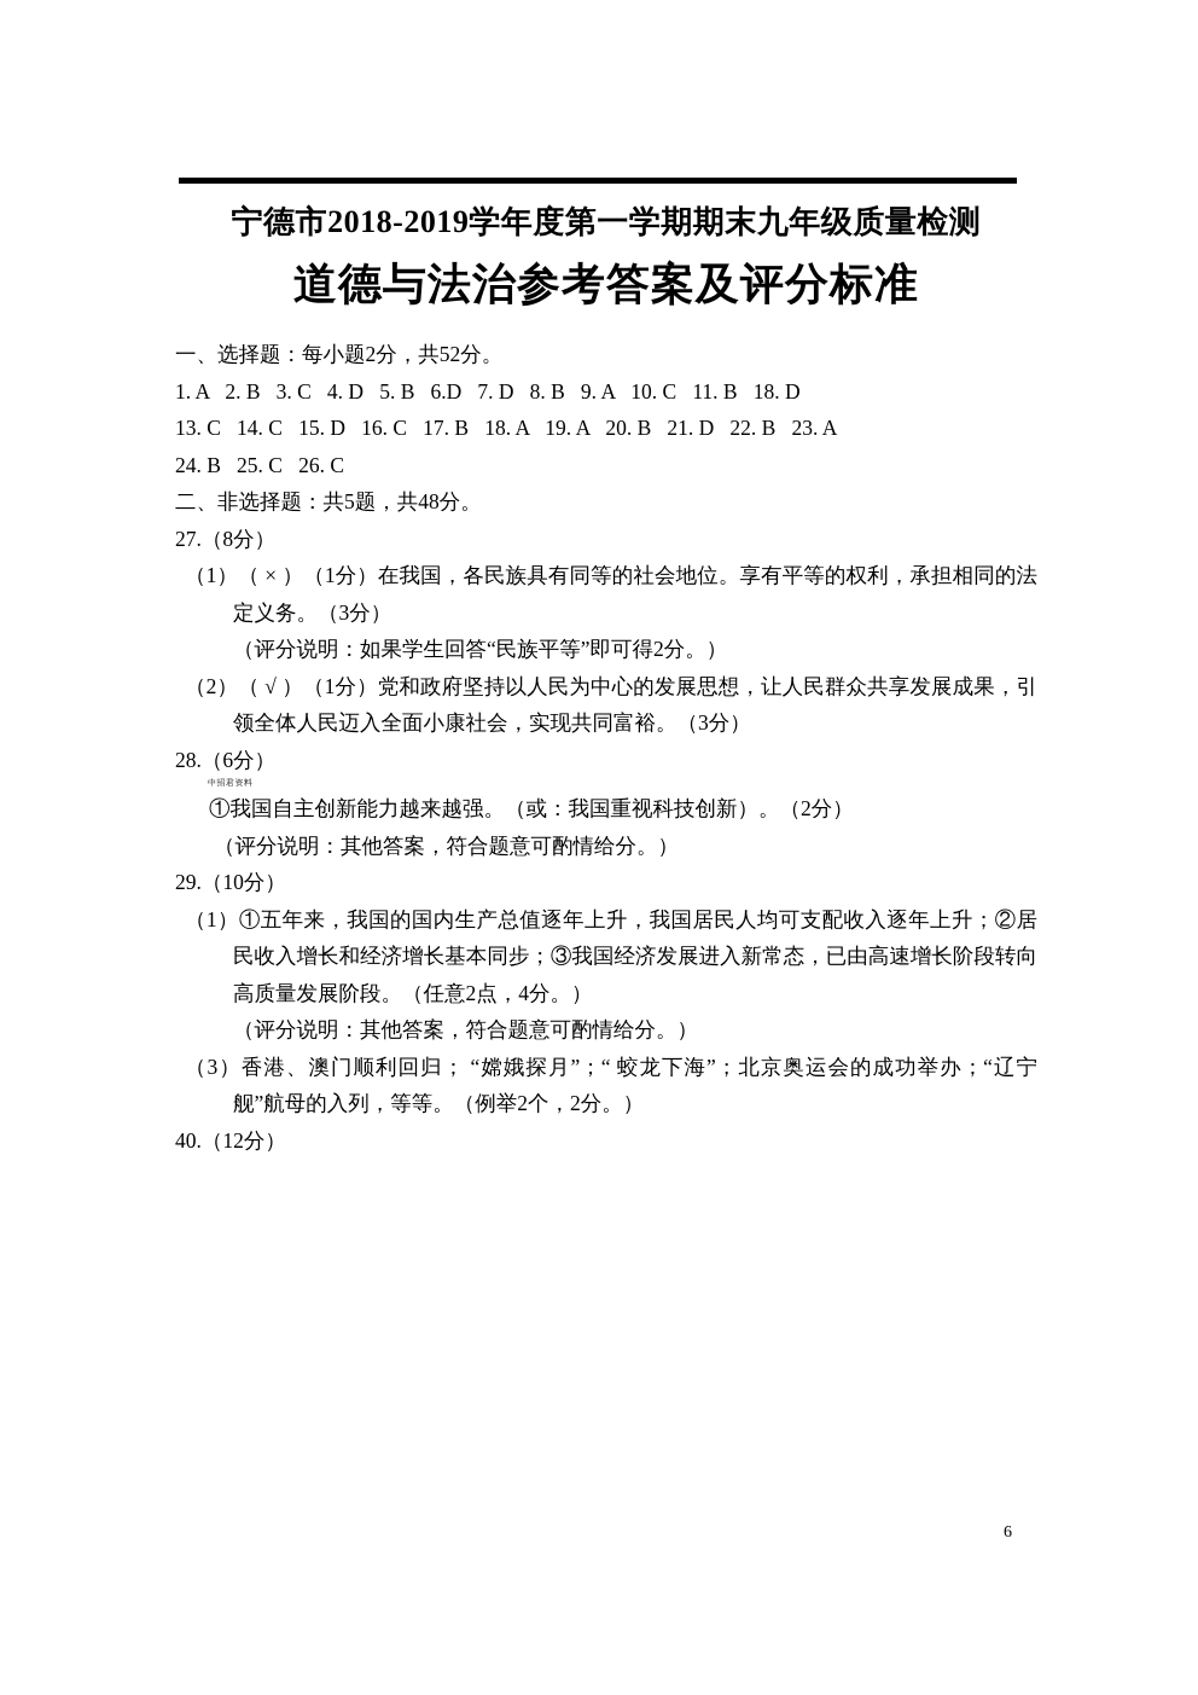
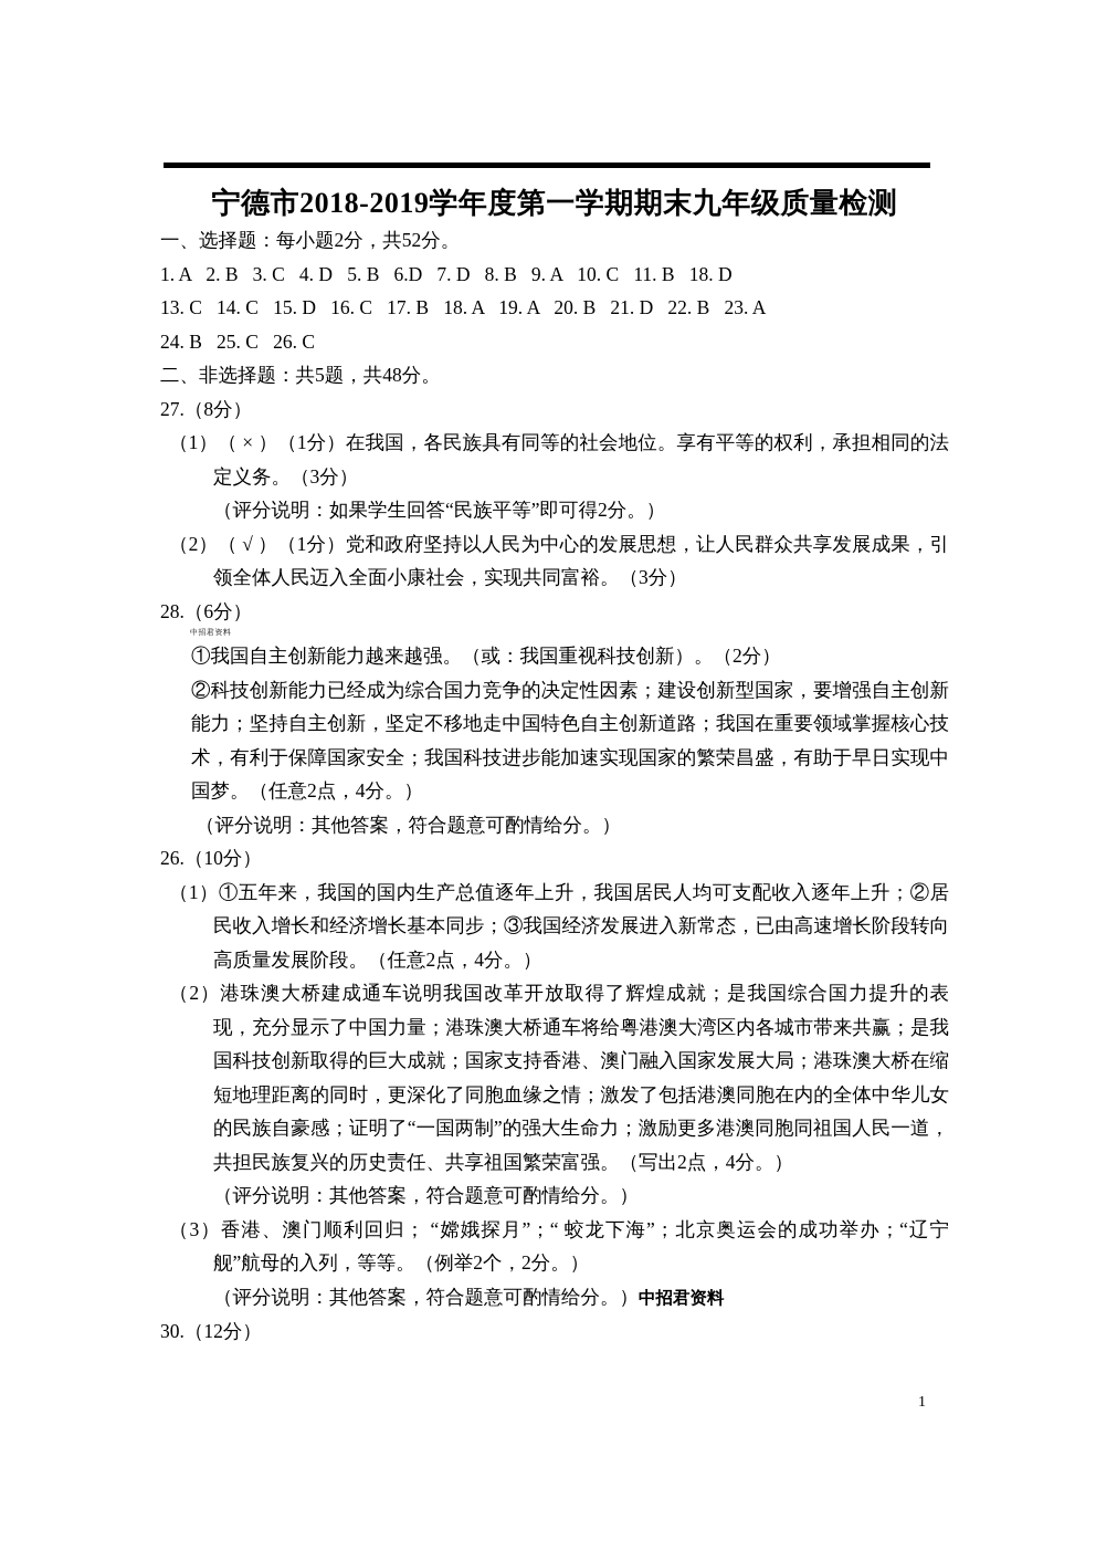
  宁德市2018-2019学年度第一学期期末九年级质量检测
- 道德与法治参考答案及评分标准
  一、选择题：每小题2分，共52分。
  1. A 2. B 3. C 4. D 5. B 6.D 7. D 8. B 9. A 10. C 11. B 18. D
  13. C 14. C 15. D 16. C 17. B 18. A 19. A 20. B 21. D 22. B 23. A
  24. B 25. C 26. C
  二、非选择题：共5题，共48分。
  27.（8分）
  （1）（ × ）（1分）在我国，各民族具有同等的社会地位。享有平等的权利，承担相同的法定义务。（3分）
  （评分说明：如果学生回答“民族平等”即可得2分。）
  （2）（ √ ）（1分）党和政府坚持以人民为中心的发展思想，让人民群众共享发展成果，引领全体人民迈入全面小康社会，实现共同富裕。（3分）
  28.（6分）
  中招君资料
  ①我国自主创新能力越来越强。（或：我国重视科技创新）。（2分）
+ ②科技创新能力已经成为综合国力竞争的决定性因素；建设创新型国家，要增强自主创新能力；坚持自主创新，坚定不移地走中国特色自主创新道路；我国在重要领域掌握核心技术，有利于保障国家安全；我国科技进步能加速实现国家的繁荣昌盛，有助于早日实现中国梦。（任意2点，4分。）
  （评分说明：其他答案，符合题意可酌情给分。）
- 29.（10分）
+ 26.（10分）
  （1）①五年来，我国的国内生产总值逐年上升，我国居民人均可支配收入逐年上升；②居民收入增长和经济增长基本同步；③我国经济发展进入新常态，已由高速增长阶段转向高质量发展阶段。（任意2点，4分。）
+ （2）港珠澳大桥建成通车说明我国改革开放取得了辉煌成就；是我国综合国力提升的表现，充分显示了中国力量；港珠澳大桥通车将给粤港澳大湾区内各城市带来共赢；是我国科技创新取得的巨大成就；国家支持香港、澳门融入国家发展大局；港珠澳大桥在缩短地理距离的同时，更深化了同胞血缘之情；激发了包括港澳同胞在内的全体中华儿女的民族自豪感；证明了“一国两制”的强大生命力；激励更多港澳同胞同祖国人民一道，共担民族复兴的历史责任、共享祖国繁荣富强。（写出2点，4分。）
  （评分说明：其他答案，符合题意可酌情给分。）
  （3）香港、澳门顺利回归； “嫦娥探月”；“ 蛟龙下海”；北京奥运会的成功举办；“辽宁舰”航母的入列，等等。（例举2个，2分。）
+ （评分说明：其他答案，符合题意可酌情给分。）中招君资料
- 40.（12分）
+ 30.（12分）
- 6
+ 1
